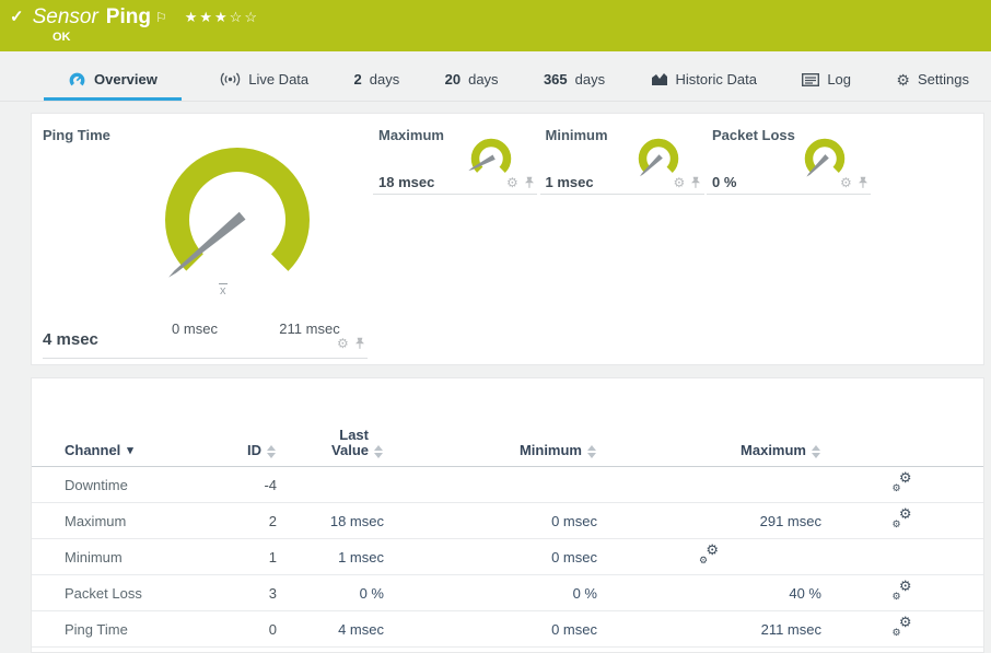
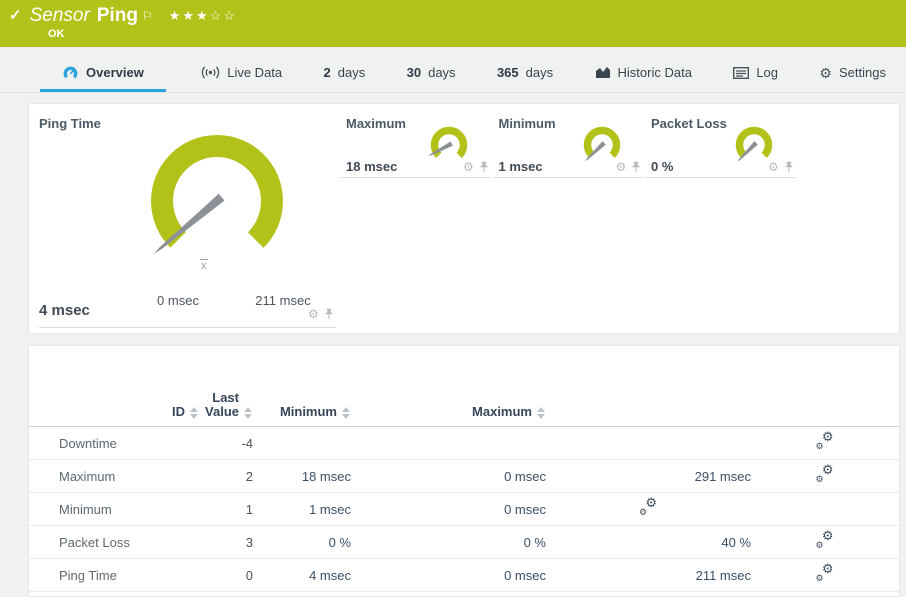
  ✓
  Sensor
  Ping
  ⚐
  ★★★☆☆
  OK
  Overview
  Live Data
  2
  days
- 20
+ 30
  days
  365
  days
  Historic Data
  Log
  ⚙
  Settings
  Ping Time
  x
  0 msec
  211 msec
  4 msec
  ⚙
  Maximum
  18 msec
  ⚙
  Minimum
  1 msec
  ⚙
  Packet Loss
  0 %
  ⚙
- Channel
- ▾
  ID
  Last
  Value
  Minimum
  Maximum
  Downtime
  -4
  ⚙
  ⚙
  Maximum
  2
  18 msec
  0 msec
  291 msec
  ⚙
  ⚙
  Minimum
  1
  1 msec
  0 msec
  ⚙
  ⚙
  Packet Loss
  3
  0 %
  0 %
  40 %
  ⚙
  ⚙
  Ping Time
  0
  4 msec
  0 msec
  211 msec
  ⚙
  ⚙
